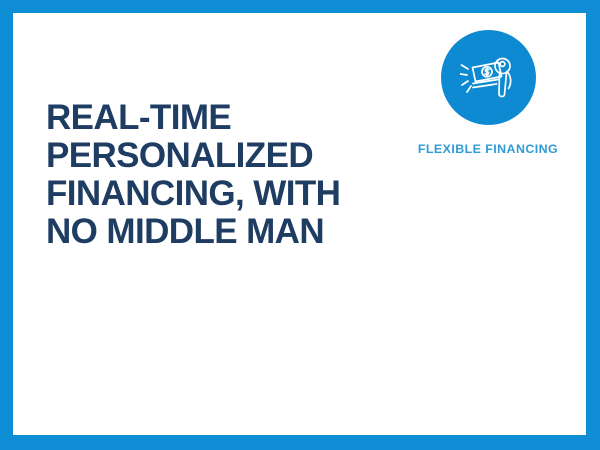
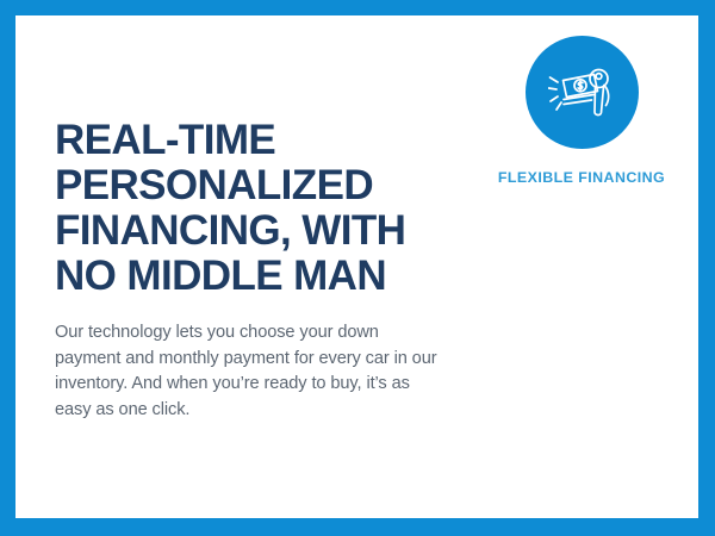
  REAL-TIME
  PERSONALIZED
  FINANCING, WITH
  NO MIDDLE MAN
+ Our technology lets you choose your down payment and monthly payment for every car in our inventory. And when you’re ready to buy, it’s as easy as one click.
  FLEXIBLE FINANCING
